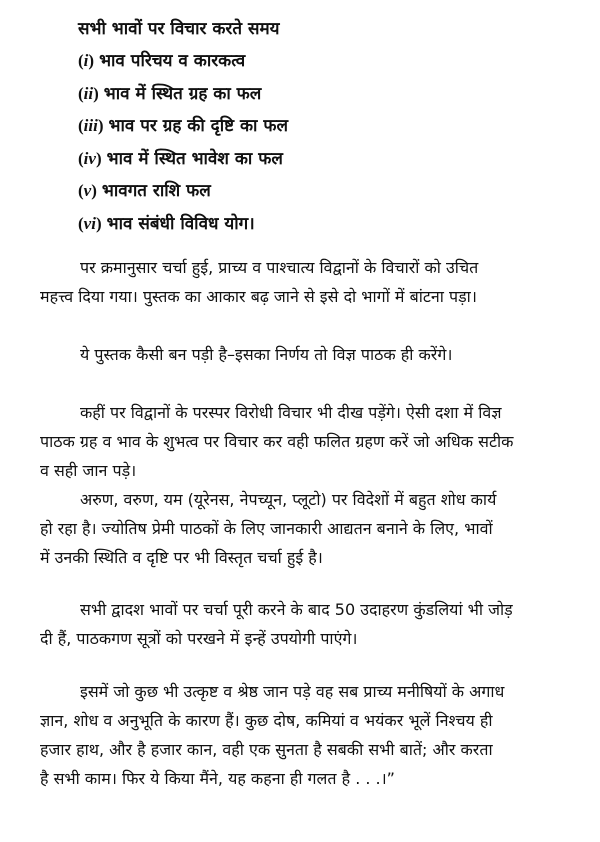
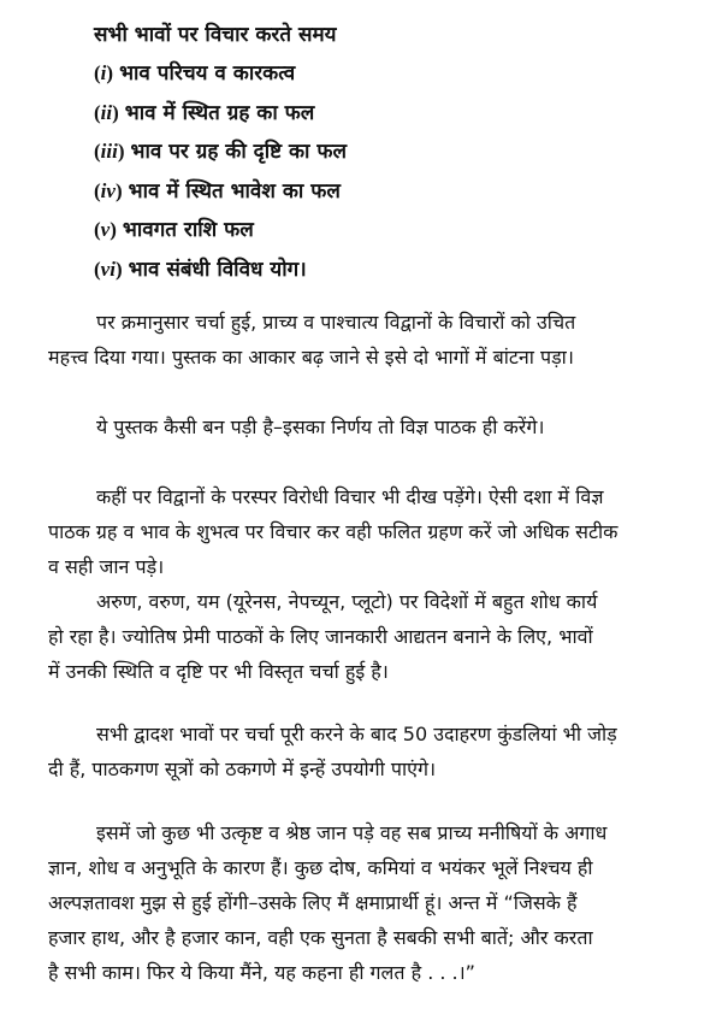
  सभी भावों पर विचार करते समय
  (i) भाव परिचय व कारकत्व
  (ii) भाव में स्थित ग्रह का फल
  (iii) भाव पर ग्रह की दृष्टि का फल
  (iv) भाव में स्थित भावेश का फल
  (v) भावगत राशि फल
  (vi) भाव संबंधी विविध योग।
  पर क्रमानुसार चर्चा हुई, प्राच्य व पाश्चात्य विद्वानों के विचारों को उचित
  महत्त्व दिया गया। पुस्तक का आकार बढ़ जाने से इसे दो भागों में बांटना पड़ा।
  ये पुस्तक कैसी बन पड़ी है–इसका निर्णय तो विज्ञ पाठक ही करेंगे।
  कहीं पर विद्वानों के परस्पर विरोधी विचार भी दीख पड़ेंगे। ऐसी दशा में विज्ञ
  पाठक ग्रह व भाव के शुभत्व पर विचार कर वही फलित ग्रहण करें जो अधिक सटीक
  व सही जान पड़े।
  अरुण, वरुण, यम (यूरेनस, नेपच्यून, प्लूटो) पर विदेशों में बहुत शोध कार्य
  हो रहा है। ज्योतिष प्रेमी पाठकों के लिए जानकारी आद्यतन बनाने के लिए, भावों
  में उनकी स्थिति व दृष्टि पर भी विस्तृत चर्चा हुई है।
  सभी द्वादश भावों पर चर्चा पूरी करने के बाद 50 उदाहरण कुंडलियां भी जोड़
- दी हैं, पाठकगण सूत्रों को परखने में इन्हें उपयोगी पाएंगे।
+ दी हैं, पाठकगण सूत्रों को ठकगणे में इन्हें उपयोगी पाएंगे।
  इसमें जो कुछ भी उत्कृष्ट व श्रेष्ठ जान पड़े वह सब प्राच्य मनीषियों के अगाध
  ज्ञान, शोध व अनुभूति के कारण हैं। कुछ दोष, कमियां व भयंकर भूलें निश्चय ही
+ अल्पज्ञतावश मुझ से हुई होंगी–उसके लिए मैं क्षमाप्रार्थी हूं। अन्त में “जिसके हैं
  हजार हाथ, और है हजार कान, वही एक सुनता है सबकी सभी बातें; और करता
  है सभी काम। फिर ये किया मैंने, यह कहना ही गलत है . . .।”
